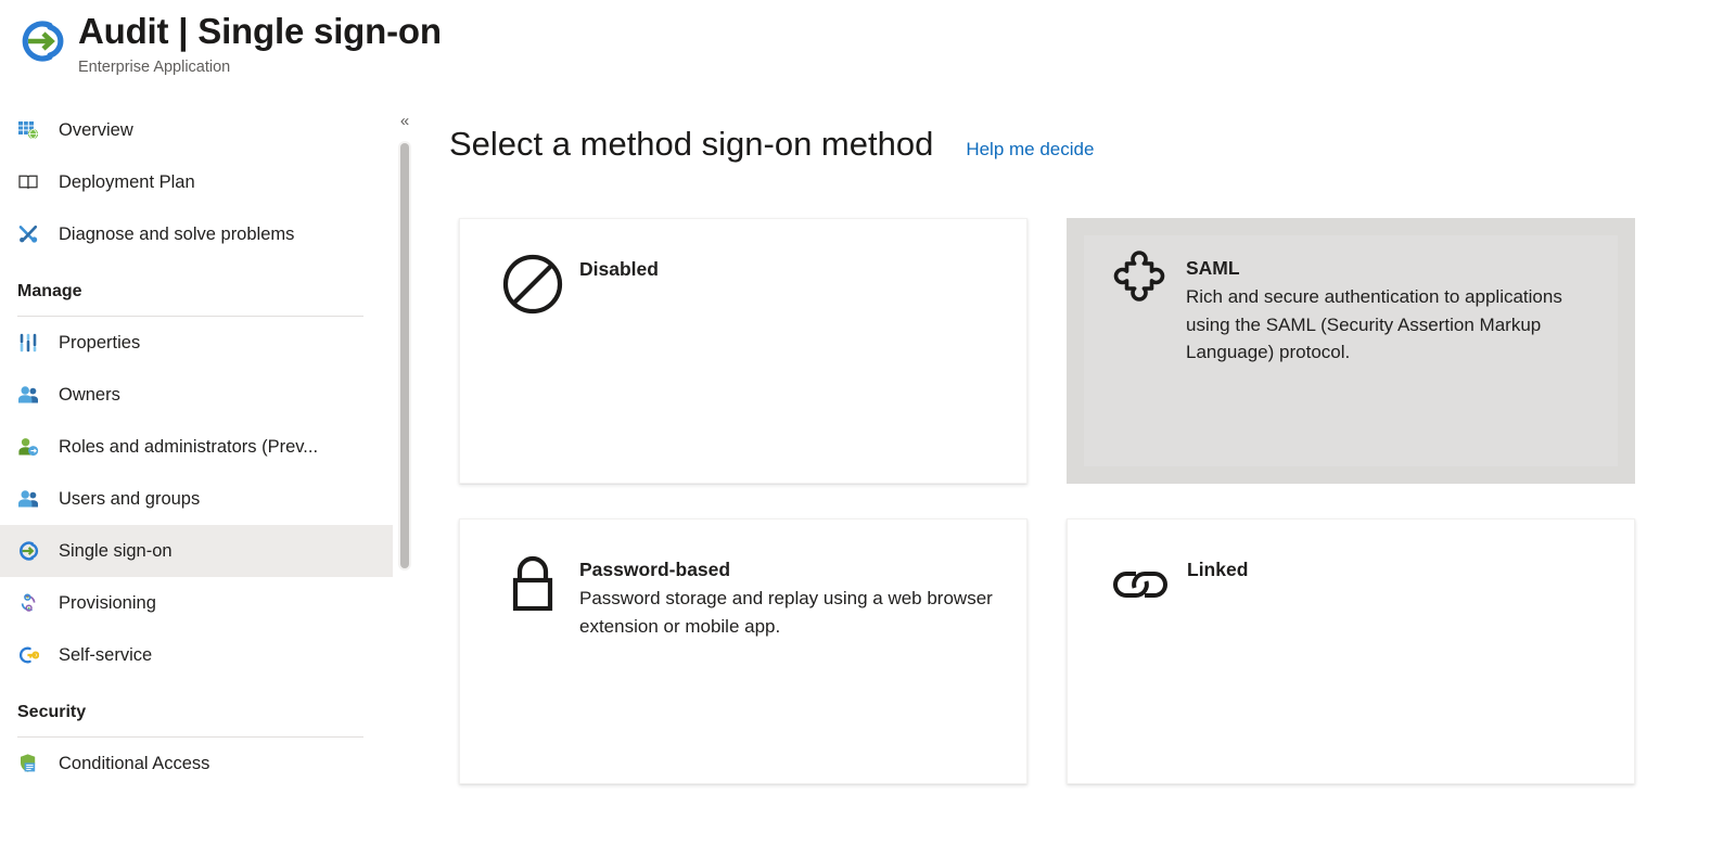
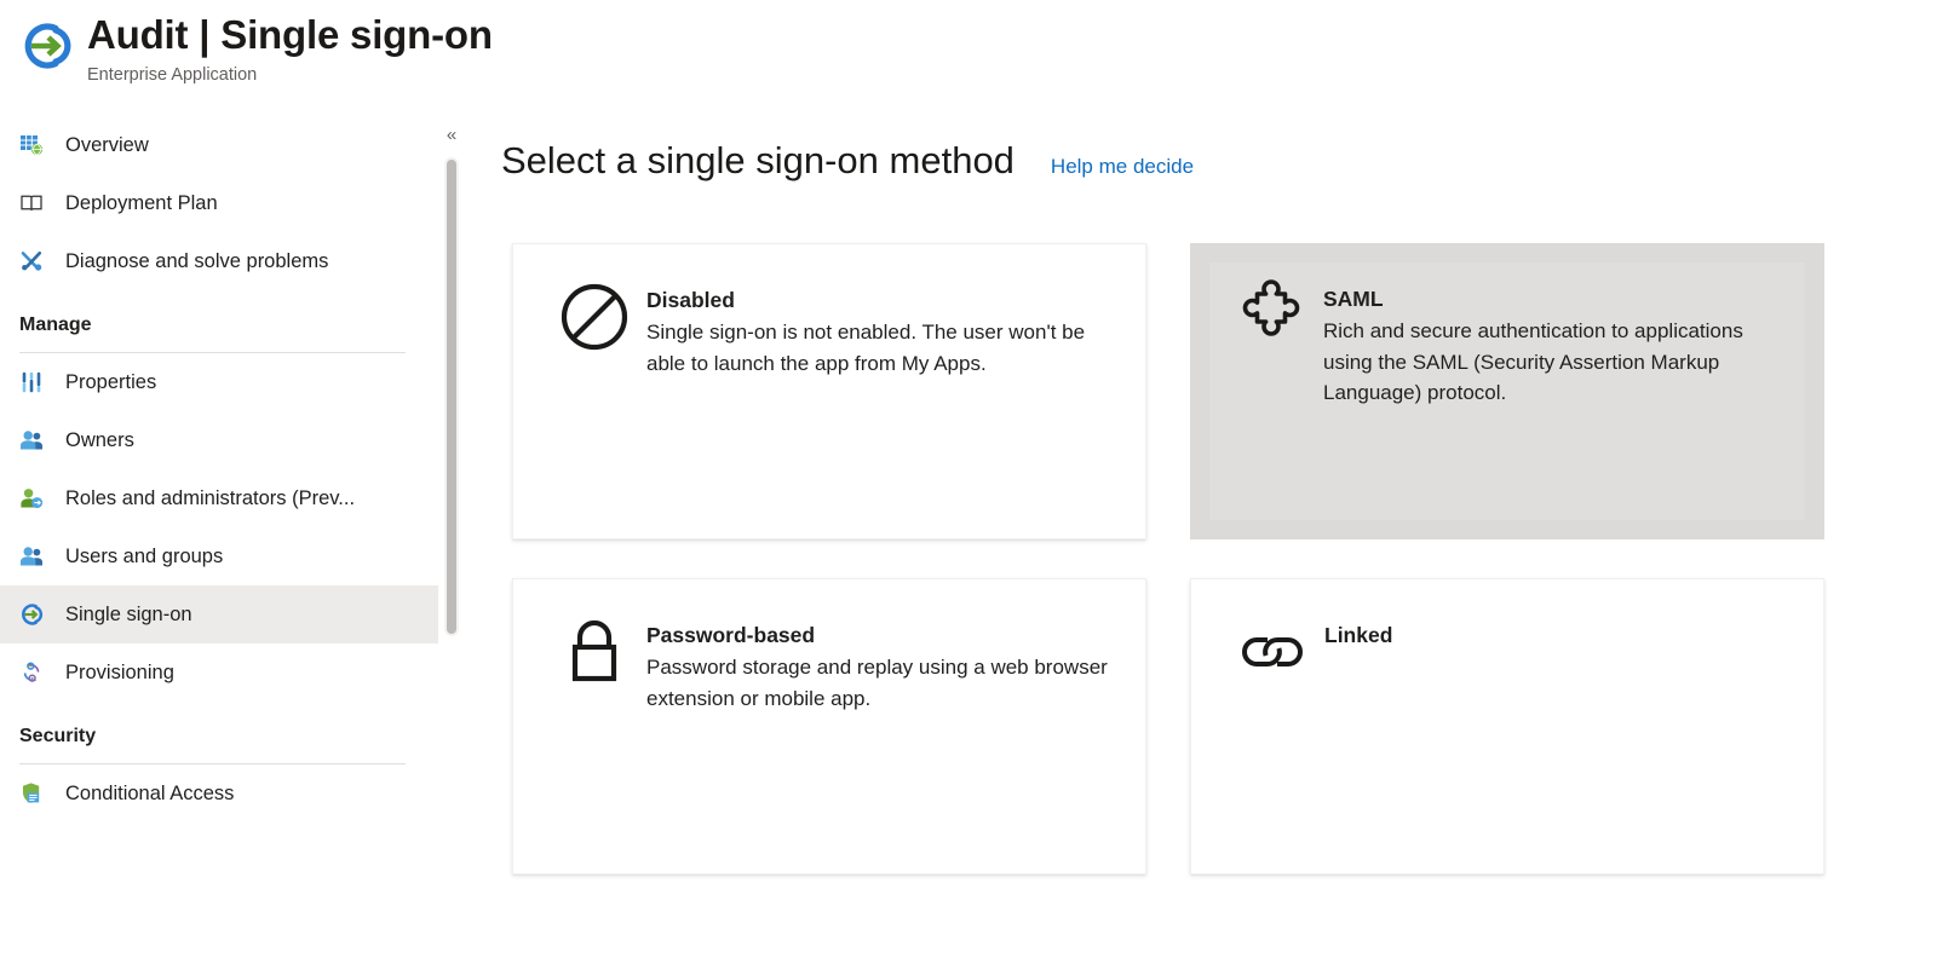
  Audit | Single sign-on
  Enterprise Application
  Overview
  Deployment Plan
  Diagnose and solve problems
  Manage
  Properties
  Owners
  Roles and administrators (Prev...
  Users and groups
  Single sign-on
  Provisioning
- Self-service
  Security
  Conditional Access
  «
- Select a method sign-on method
+ Select a single sign-on method
  Help me decide
  Disabled
+ Single sign-on is not enabled. The user won't be able to launch the app from My Apps.
  SAML
  Rich and secure authentication to applications using the SAML (Security Assertion Markup Language) protocol.
  Password-based
  Password storage and replay using a web browser extension or mobile app.
  Linked
